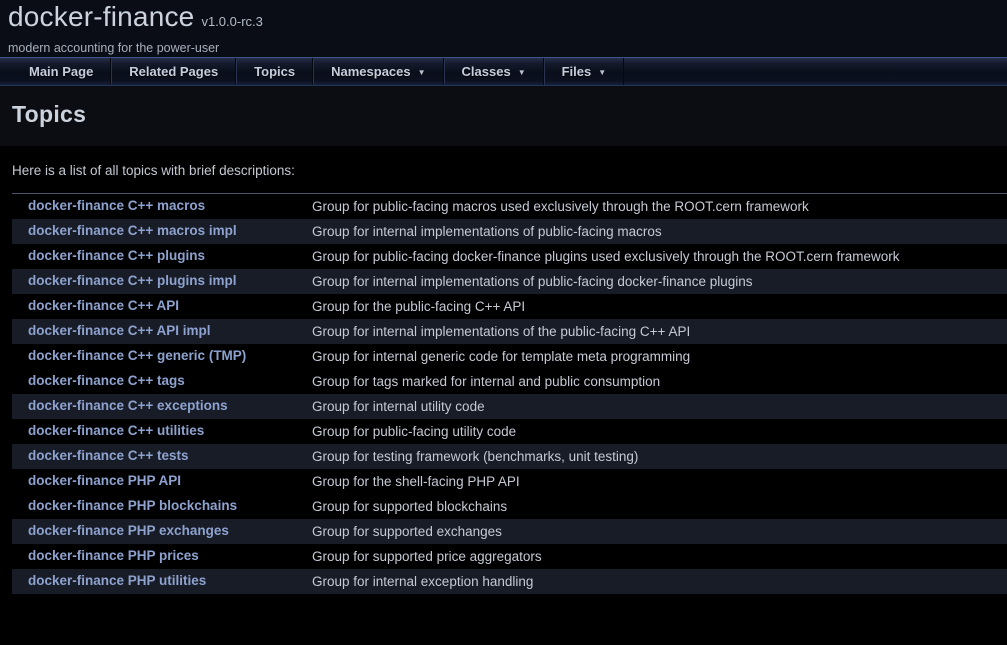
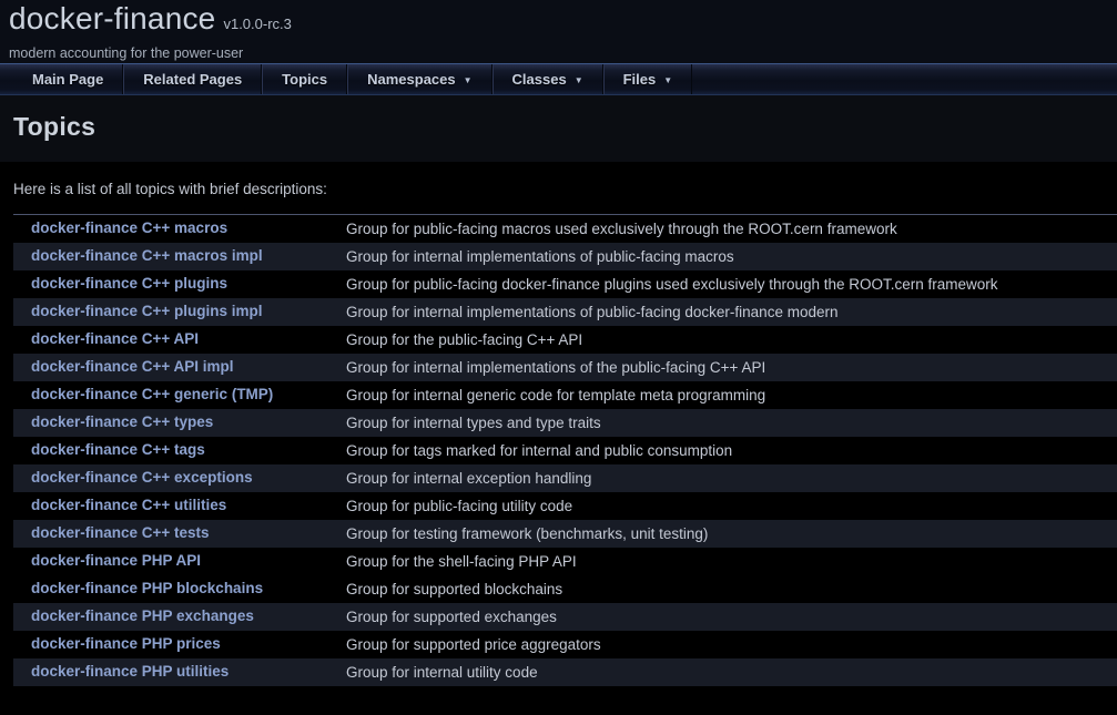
  docker-finance v1.0.0-rc.3
  modern accounting for the power-user
  Main Page
  Related Pages
  Topics
  Namespaces
  ▼
  Classes
  ▼
  Files
  ▼
  Topics
  Here is a list of all topics with brief descriptions:
  docker-finance C++ macros	Group for public-facing macros used exclusively through the ROOT.cern framework
  docker-finance C++ macros impl	Group for internal implementations of public-facing macros
  docker-finance C++ plugins	Group for public-facing docker-finance plugins used exclusively through the ROOT.cern framework
- docker-finance C++ plugins impl	Group for internal implementations of public-facing docker-finance plugins
+ docker-finance C++ plugins impl	Group for internal implementations of public-facing docker-finance modern
  docker-finance C++ API	Group for the public-facing C++ API
  docker-finance C++ API impl	Group for internal implementations of the public-facing C++ API
  docker-finance C++ generic (TMP)	Group for internal generic code for template meta programming
+ docker-finance C++ types	Group for internal types and type traits
  docker-finance C++ tags	Group for tags marked for internal and public consumption
- docker-finance C++ exceptions	Group for internal utility code
+ docker-finance C++ exceptions	Group for internal exception handling
  docker-finance C++ utilities	Group for public-facing utility code
  docker-finance C++ tests	Group for testing framework (benchmarks, unit testing)
  docker-finance PHP API	Group for the shell-facing PHP API
  docker-finance PHP blockchains	Group for supported blockchains
  docker-finance PHP exchanges	Group for supported exchanges
  docker-finance PHP prices	Group for supported price aggregators
- docker-finance PHP utilities	Group for internal exception handling
+ docker-finance PHP utilities	Group for internal utility code
